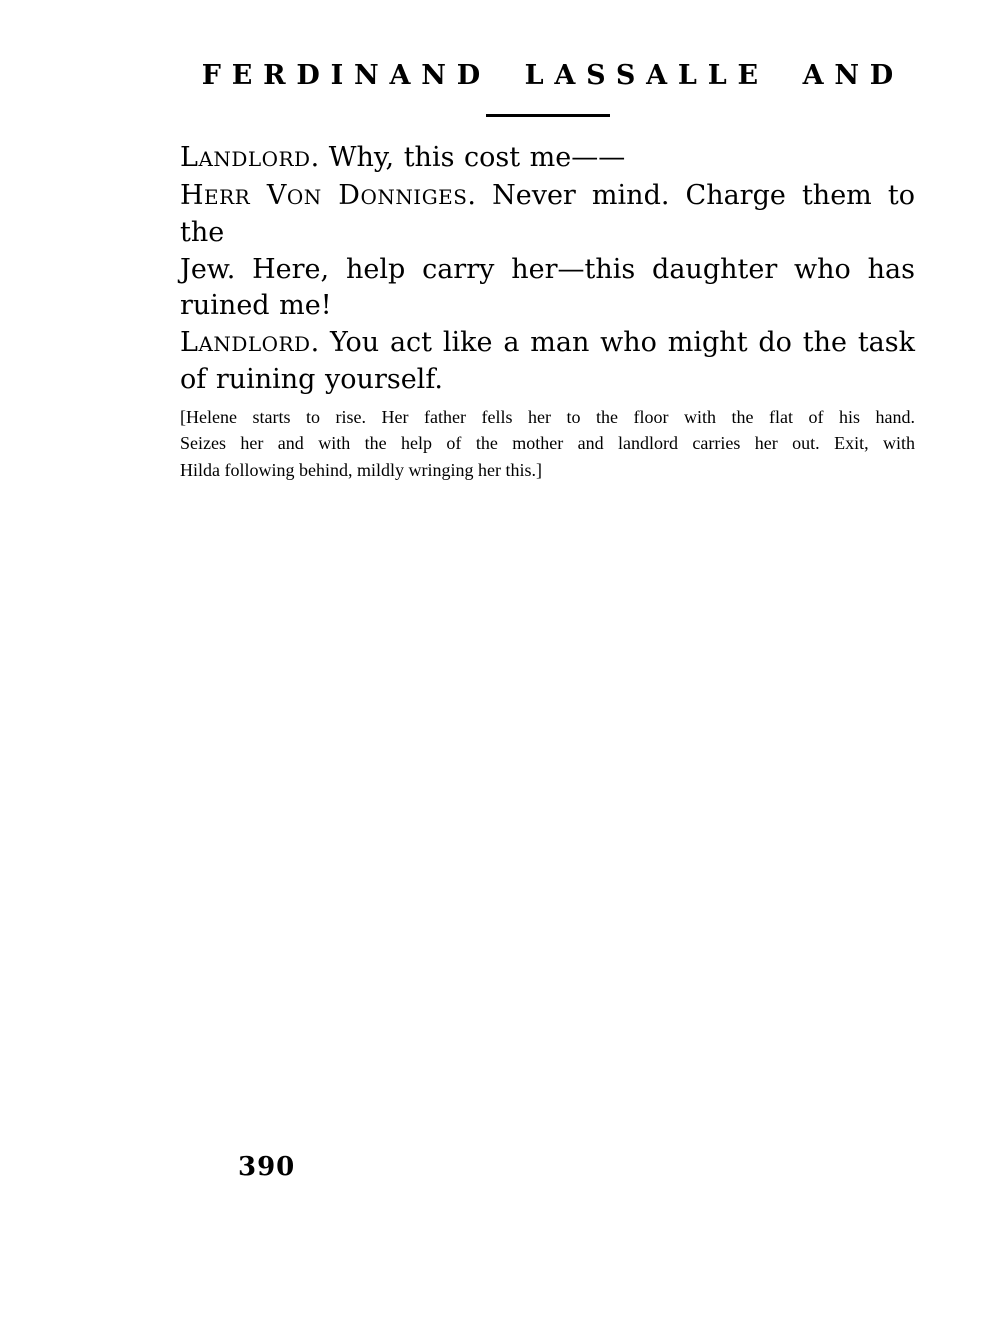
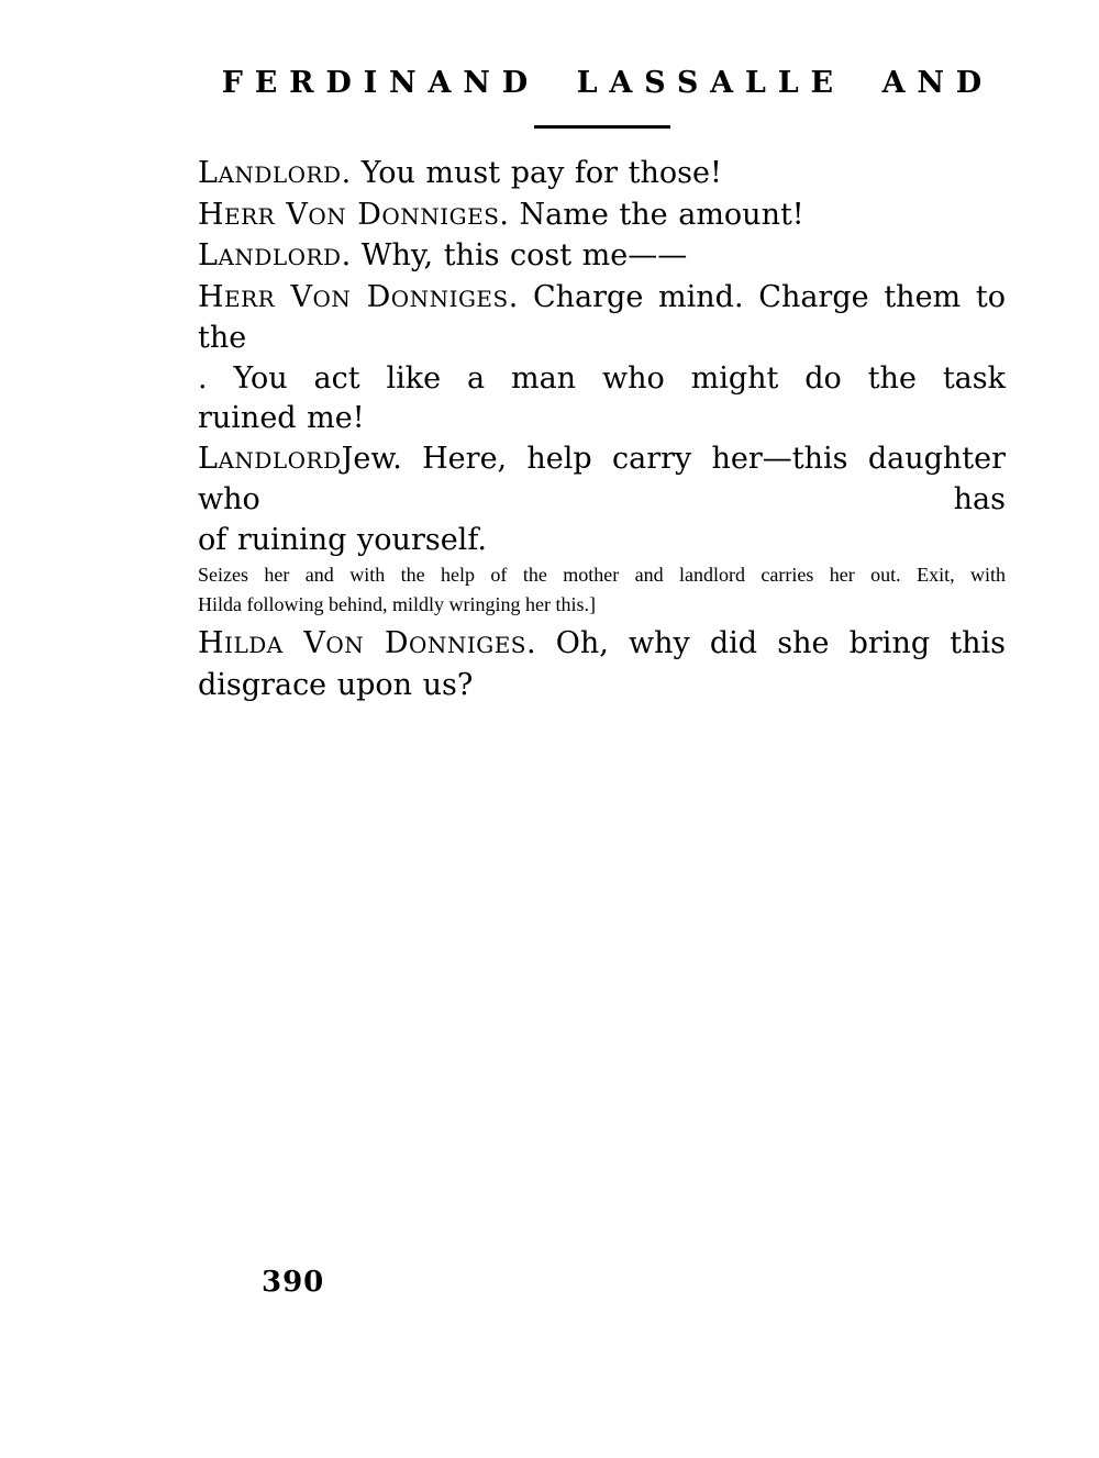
  FERDINAND LASSALLE AND
+ LANDLORD. You must pay for those!
+ HERR VON DONNIGES. Name the amount!
  LANDLORD. Why, this cost me——
- HERR VON DONNIGES. Never mind. Charge them to the
+ HERR VON DONNIGES. Charge mind. Charge them to the
- Jew. Here, help carry her—this daughter who has
+ . You act like a man who might do the task
  ruined me!
- LANDLORD. You act like a man who might do the task
+ LANDLORDJew. Here, help carry her—this daughter who has
  of ruining yourself.
- [Helene starts to rise. Her father fells her to the floor with the flat of his hand.
  Seizes her and with the help of the mother and landlord carries her out. Exit, with
  Hilda following behind, mildly wringing her this.]
+ HILDA VON DONNIGES. Oh, why did she bring this
+ disgrace upon us?
  390
